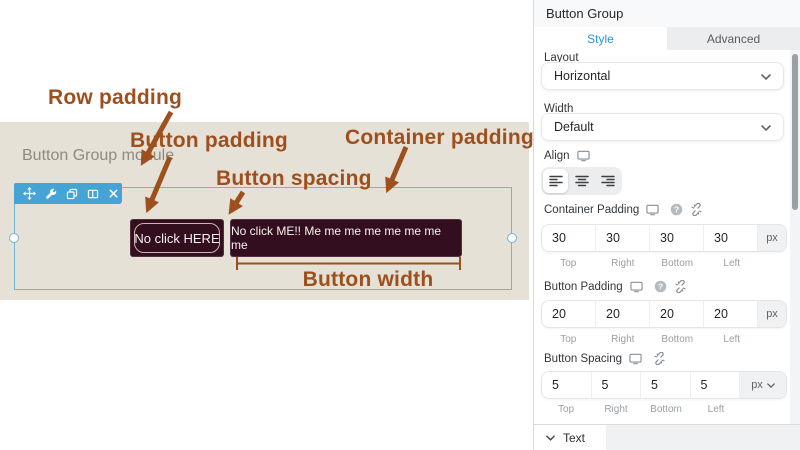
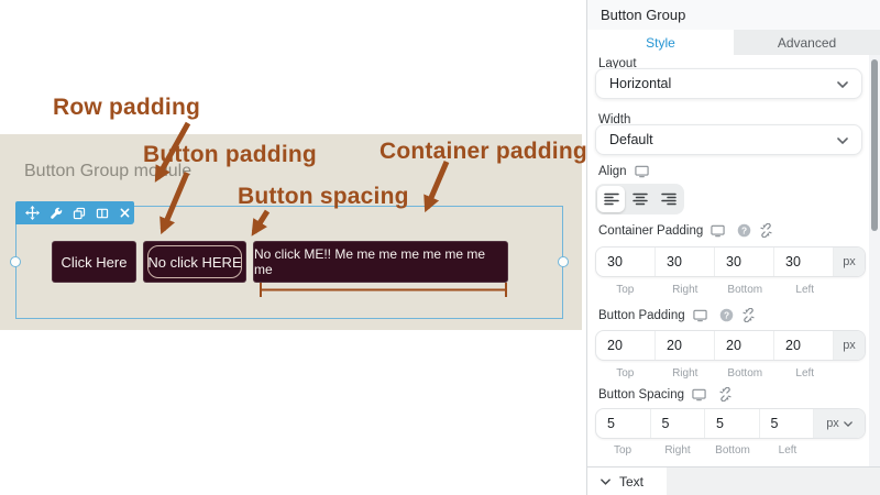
  Button Group moule
+ Click Here
  No click HERE
  No click ME!! Me me me me me me me me
  Row padding
  Button padding
  Button spacing
  Container padding
- Button width
  Button Group
  Style
  Advanced
  Layout
  Horizontal
  Width
  Default
  Align
  Container Padding
  ?
  30
  30
  30
  30
  px
  Top
  Right
  Bottom
  Left
  Button Padding
  ?
  20
  20
  20
  20
  px
  Top
  Right
  Bottom
  Left
  Button Spacing
  5
  5
  5
  5
  px
  Top
  Right
  Bottom
  Left
  Text
